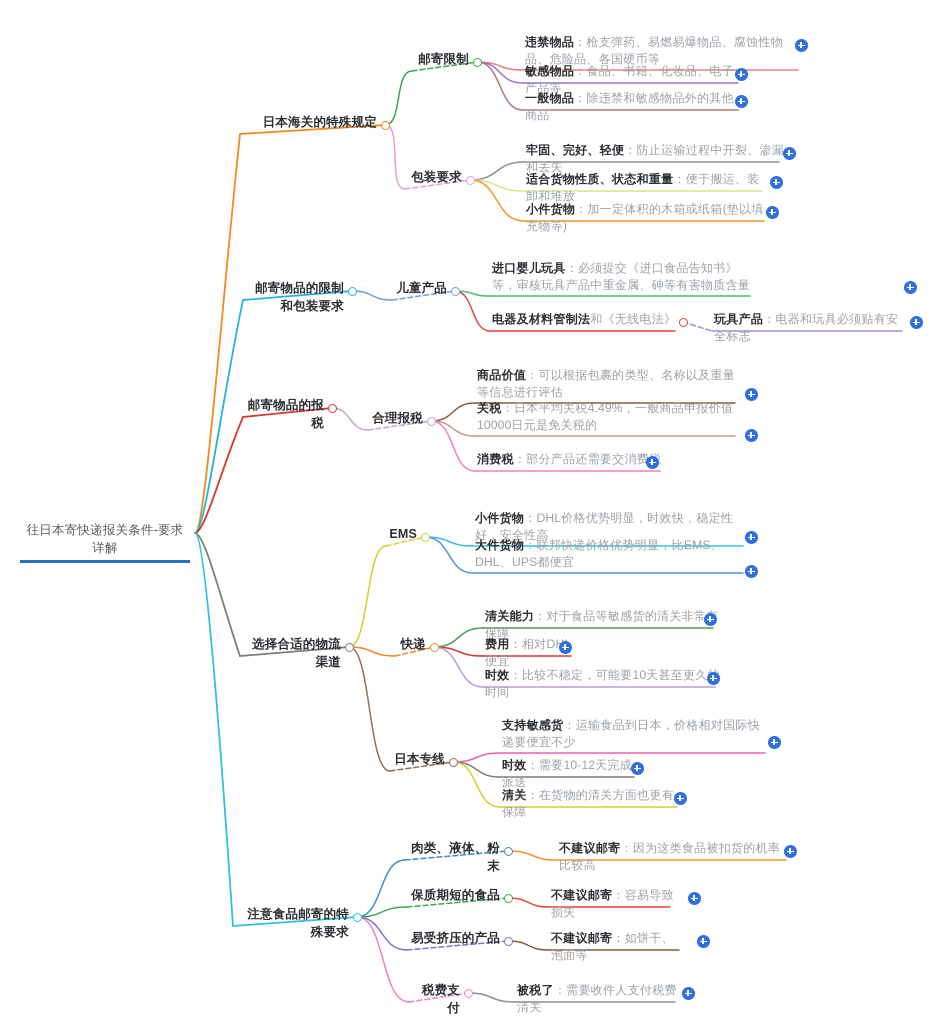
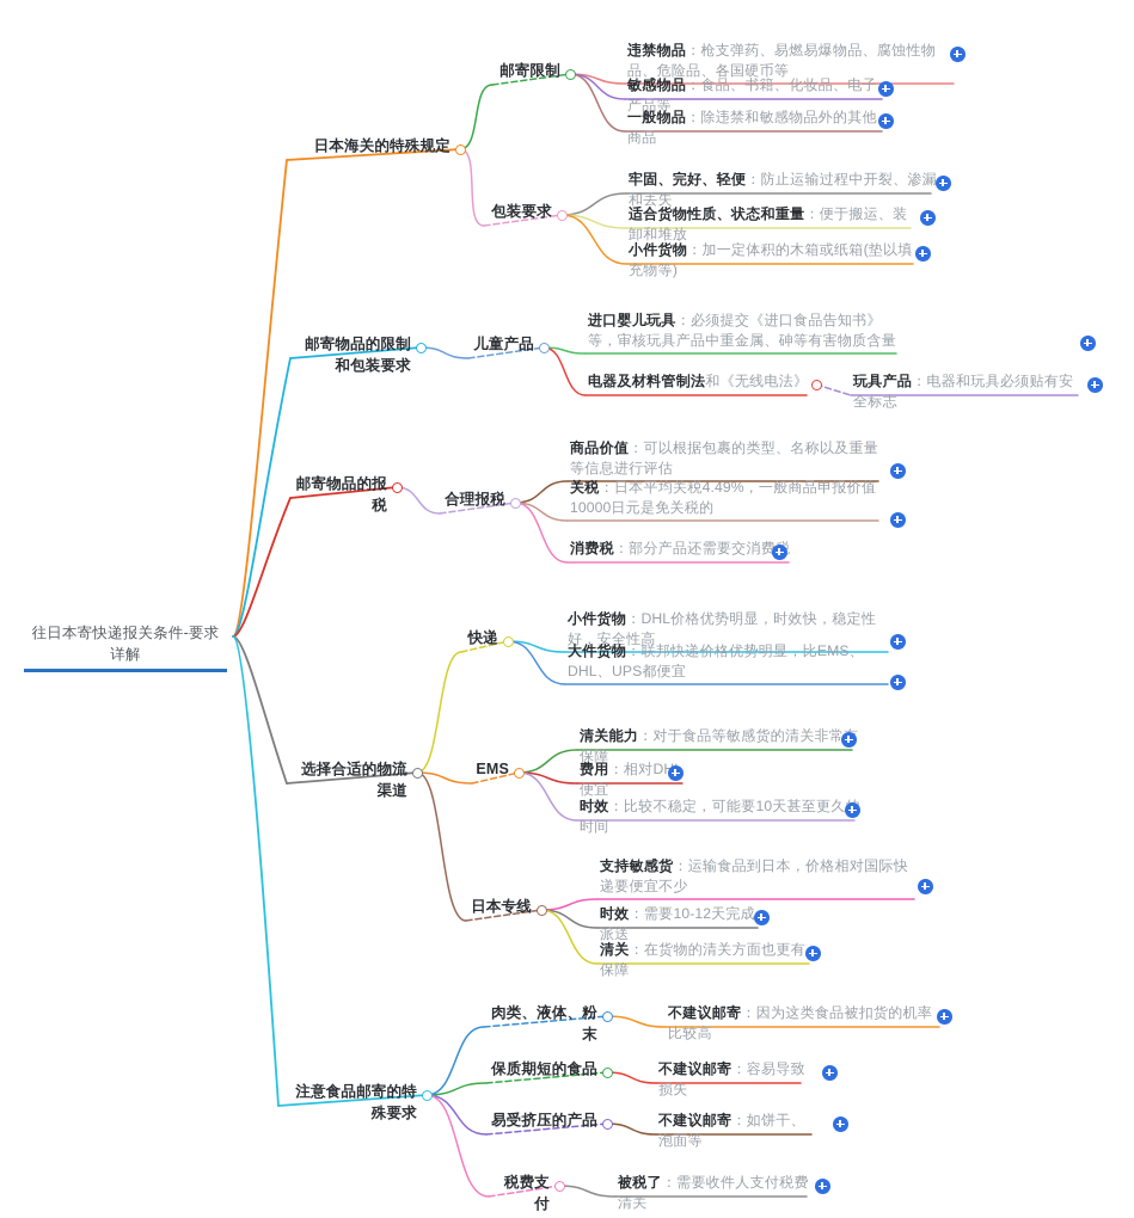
  往日本寄快递报关条件-要求详解
  日本海关的特殊规定
  邮寄限制
  违禁物品：枪支弹药、易燃易爆物品、腐蚀性物品、危险品、各国硬币等
  敏感物品：食品、书籍、化妆品、电子产品等
  一般物品：除违禁和敏感物品外的其他商品
  包装要求
  牢固、完好、轻便：防止运输过程中开裂、渗漏和丢失
  适合货物性质、状态和重量：便于搬运、装卸和堆放
  小件货物：加一定体积的木箱或纸箱(垫以填充物等)
  邮寄物品的限制和包装要求
  儿童产品
  进口婴儿玩具：必须提交《进口食品告知书》等，审核玩具产品中重金属、砷等有害物质含量
  电器及材料管制法和《无线电法》
  玩具产品：电器和玩具必须贴有安全标志
  邮寄物品的报税
  合理报税
  商品价值：可以根据包裹的类型、名称以及重量等信息进行评估
  关税：日本平均关税4.49%，一般商品申报价值10000日元是免关税的
  消费税：部分产品还需要交消费
  选择合适的物流渠道
- EMS
+ 快递
  小件货物：DHL价格优势明显，时效快，稳定性好，安全性高
  大件货物：联邦快递价格优势明显，比EMS、DHL、UPS都便宜
- 快递
+ EMS
  清关能力：对于食品等敏感货的清关非常保障
  费用：相对D便宜
  时效：比较不稳定，可能要10天甚至更久时间
  日本专线
  支持敏感货：运输食品到日本，价格相对国际快递要便宜不少
  时效：需要10-12天完成派送
  清关：在货物的清关方面也更有保障
  注意食品邮寄的特殊要求
  肉类、液体、粉末
  不建议邮寄：因为这类食品被扣货的机率比较高
  保质期短的食品
  不建议邮寄：容易导致损失
  易受挤压的产品
  不建议邮寄：如饼干、泡面等
  税费支付
  被税了：需要收件人支付税费清关
